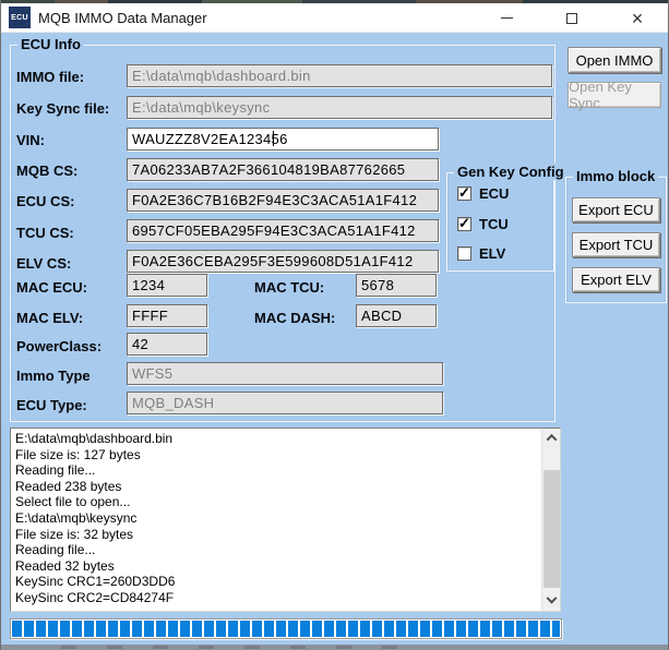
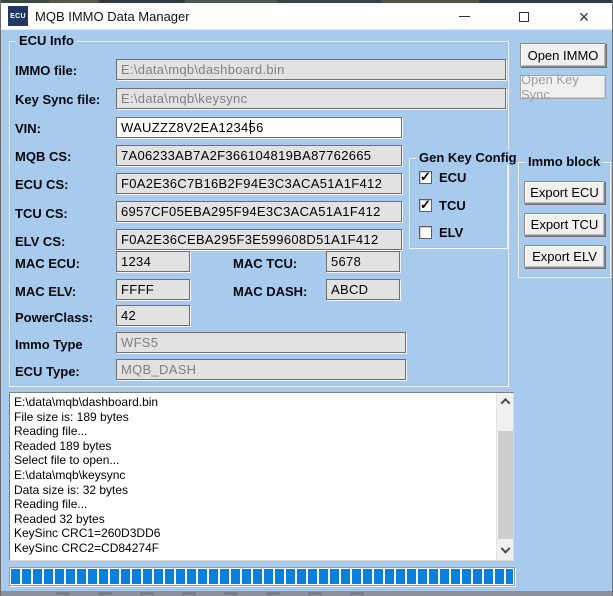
  MQB IMMO Data Manager
  ×
  ECU Info
  IMMO file:
  E:\data\mqb\dashboard.bin
  Key Sync file:
  E:\data\mqb\keysync
  VIN:
  WAUZZZ8V2EA123456
  MQB CS:
  7A06233AB7A2F366104819BA87762665
  ECU CS:
  F0A2E36C7B16B2F94E3C3ACA51A1F412
  TCU CS:
  6957CF05EBA295F94E3C3ACA51A1F412
  ELV CS:
  F0A2E36CEBA295F3E599608D51A1F412
  MAC ECU:
  1234
  MAC TCU:
  5678
  MAC ELV:
  FFFF
  MAC DASH:
  ABCD
  PowerClass:
  42
  Immo Type
  WFS5
  ECU Type:
  MQB_DASH
  Gen Key Config
  ECU
  TCU
  ELV
  Open IMMO
  Open Key Sync
  Immo block
  Export ECU
  Export TCU
  Export ELV
  E:\data\mqb\dashboard.bin
- File size is: 127 bytes
+ File size is: 189 bytes
  Reading file...
- Readed 238 bytes
+ Readed 189 bytes
  Select file to open...
  E:\data\mqb\keysync
- File size is: 32 bytes
+ Data size is: 32 bytes
  Reading file...
  Readed 32 bytes
  KeySinc CRC1=260D3DD6
  KeySinc CRC2=CD84274F
